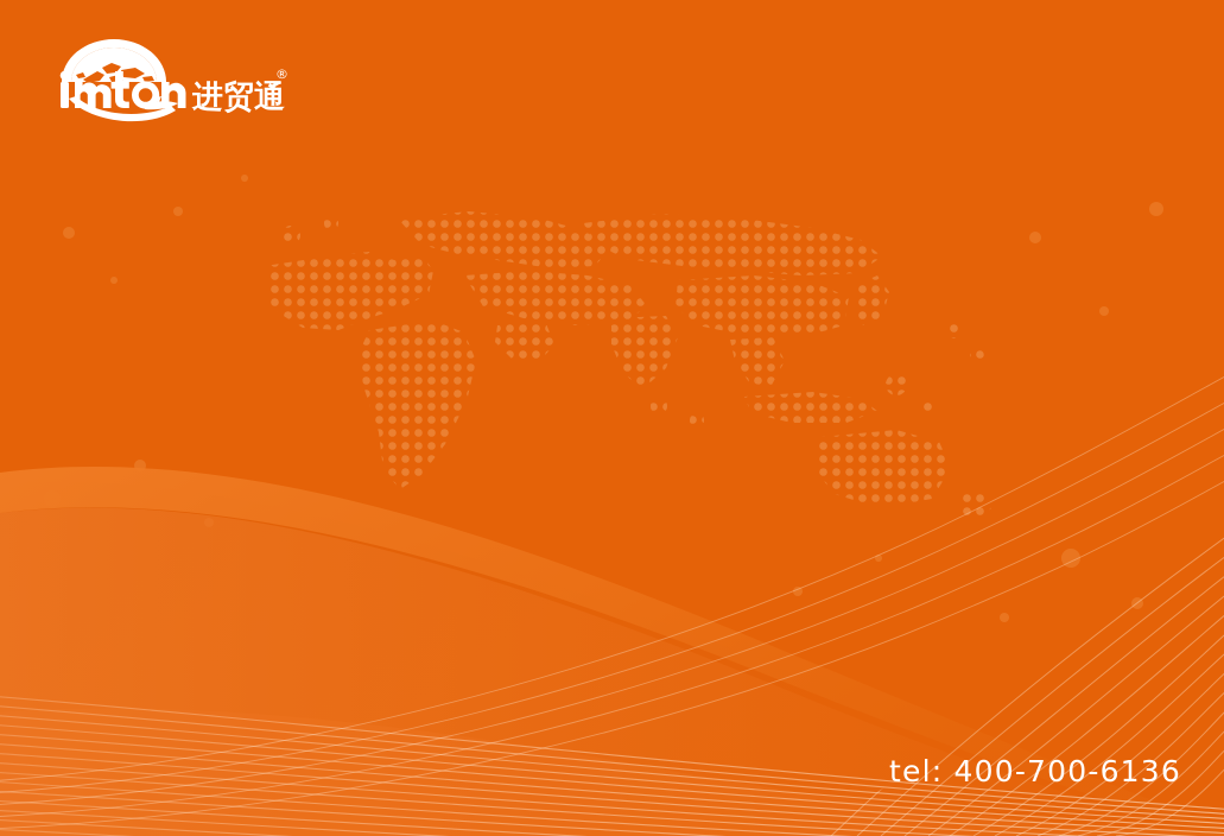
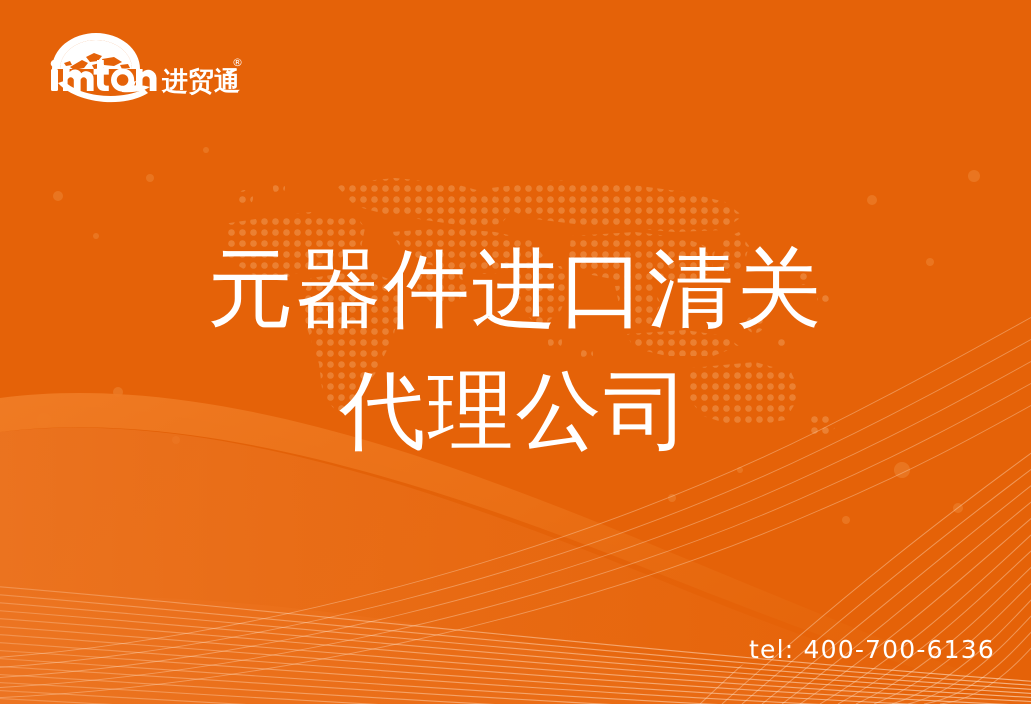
  进贸通
  ®
+ 元器件进口清关
+ 代理公司
  tel: 400-700-6136
